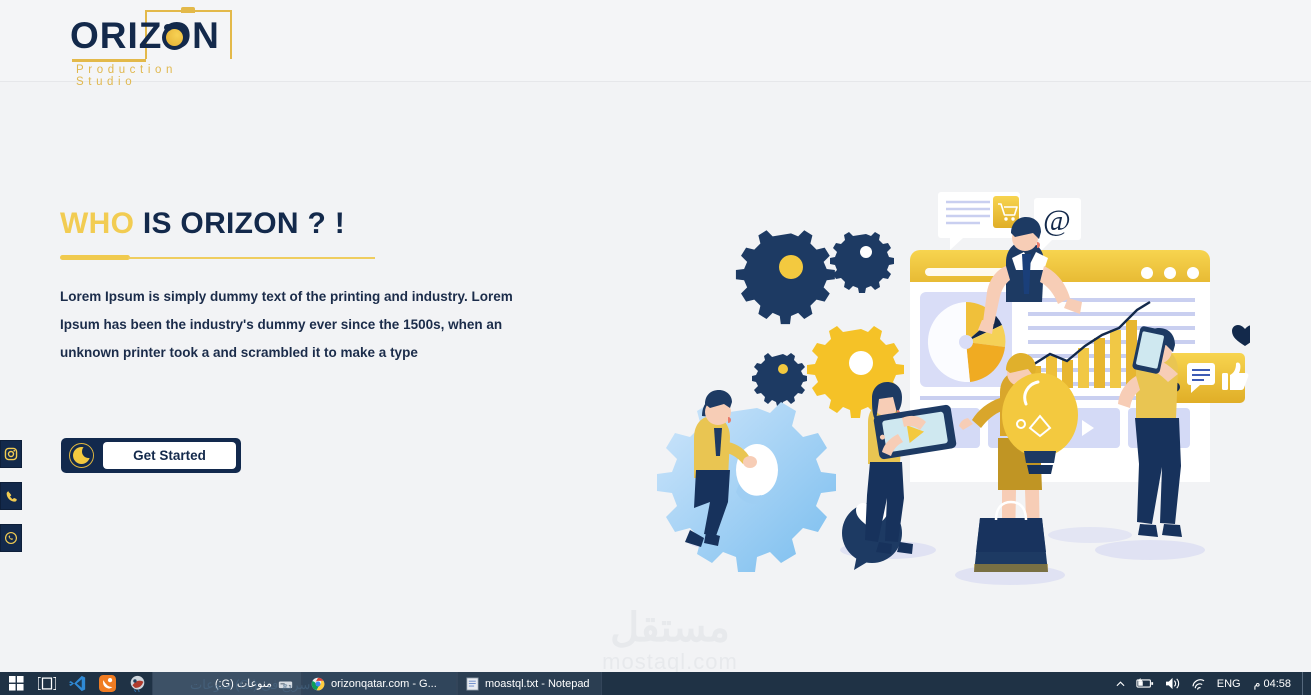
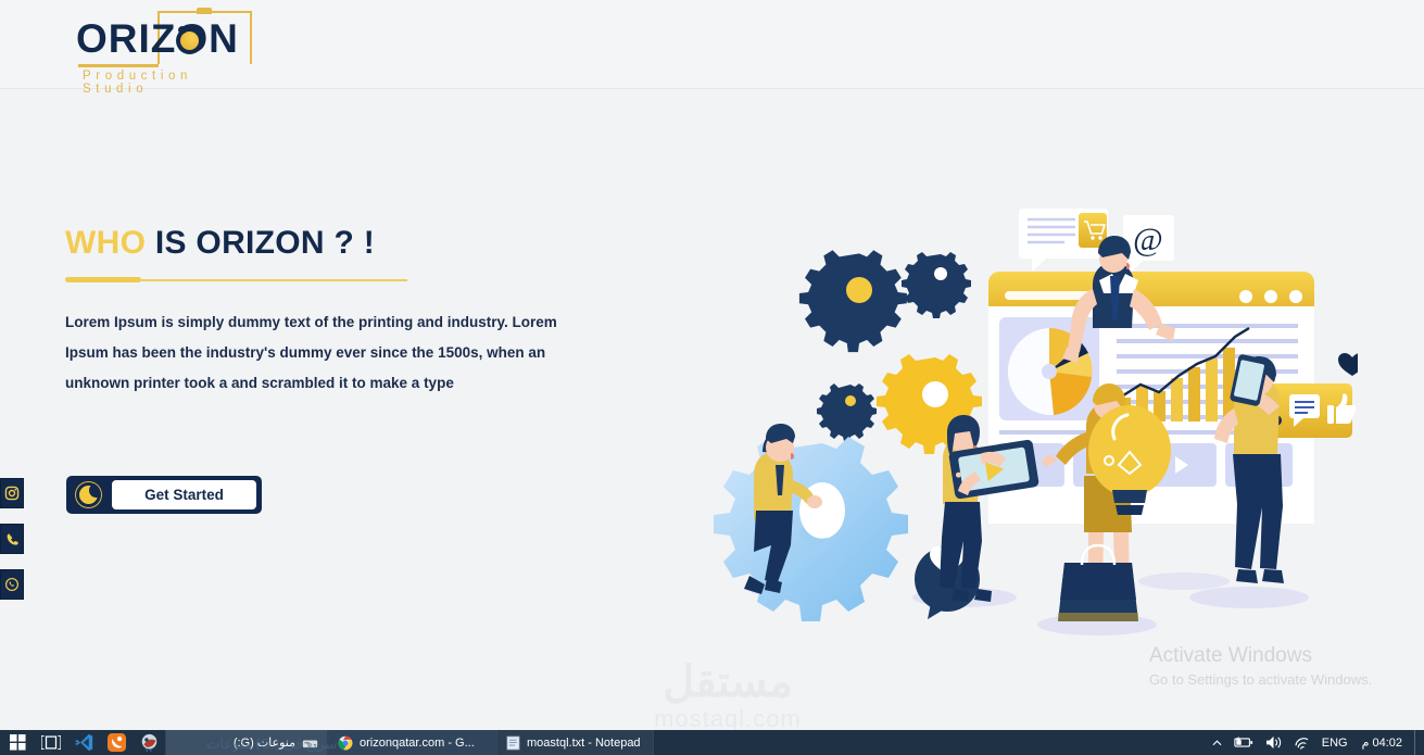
  ORIZN
  Production Studio
  WHO IS ORIZON ? !
  Lorem Ipsum is simply dummy text of the printing and industry. Lorem Ipsum has been the industry's dummy ever since the 1500s, when an unknown printer took a and scrambled it to make a type
  Get Started
  @
+ Activate Windows
+ Go to Settings to activate Windows.
  mostaql.com
  سريع فى (:G) منو
  منوعات (G:)
  orizonqatar.com - G...
  moastql.txt - Notepad
  ENG
- 04:58 م
+ 04:02 م
